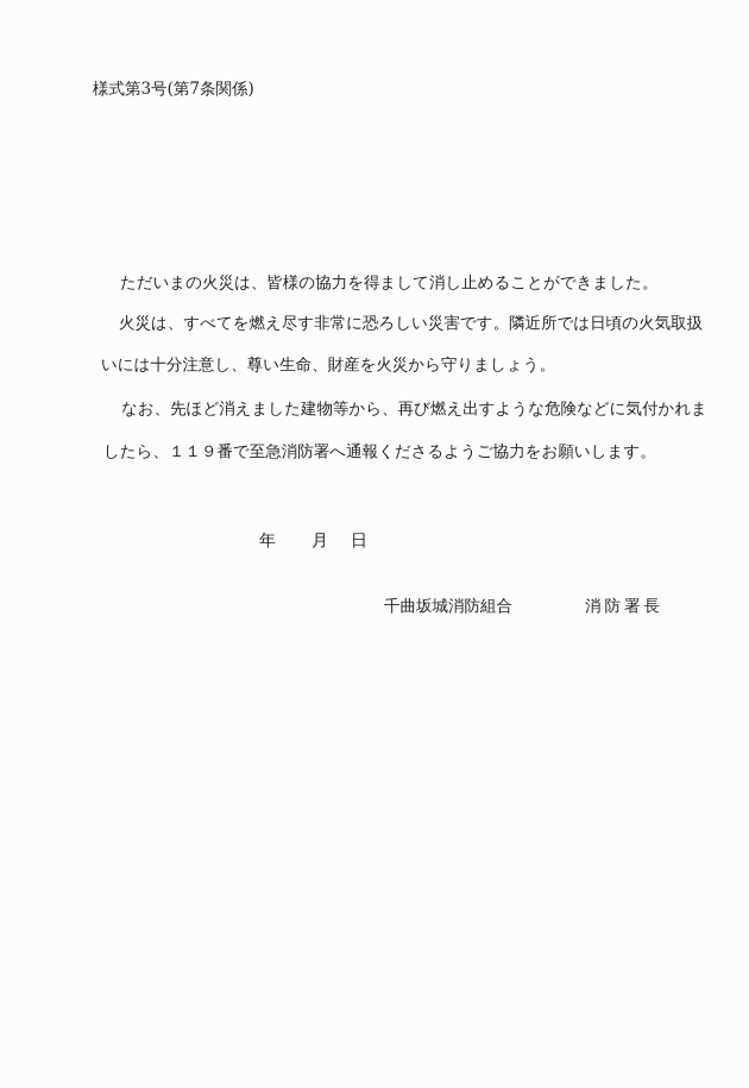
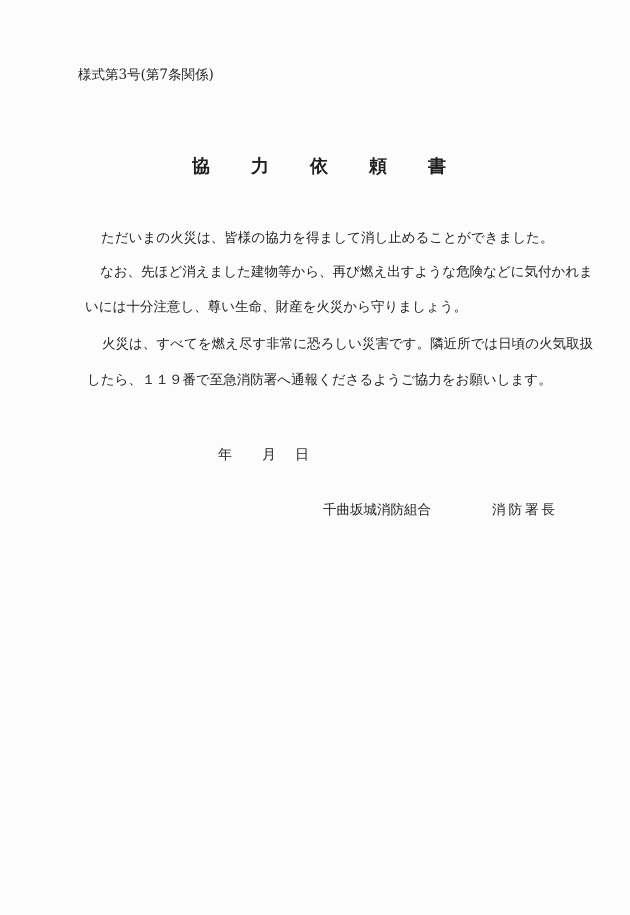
  様式第3号(第7条関係)
+ 協力依頼書
  ただいまの火災は、皆様の協力を得まして消し止めることができました。
- 火災は、すべてを燃え尽す非常に恐ろしい災害です。隣近所では日頃の火気取扱
+ なお、先ほど消えました建物等から、再び燃え出すような危険などに気付かれま
  いには十分注意し、尊い生命、財産を火災から守りましょう。
- なお、先ほど消えました建物等から、再び燃え出すような危険などに気付かれま
+ 火災は、すべてを燃え尽す非常に恐ろしい災害です。隣近所では日頃の火気取扱
  したら、１１９番で至急消防署へ通報くださるようご協力をお願いします。
  年
  月
  日
  千曲坂城消防組合
  消防署長
